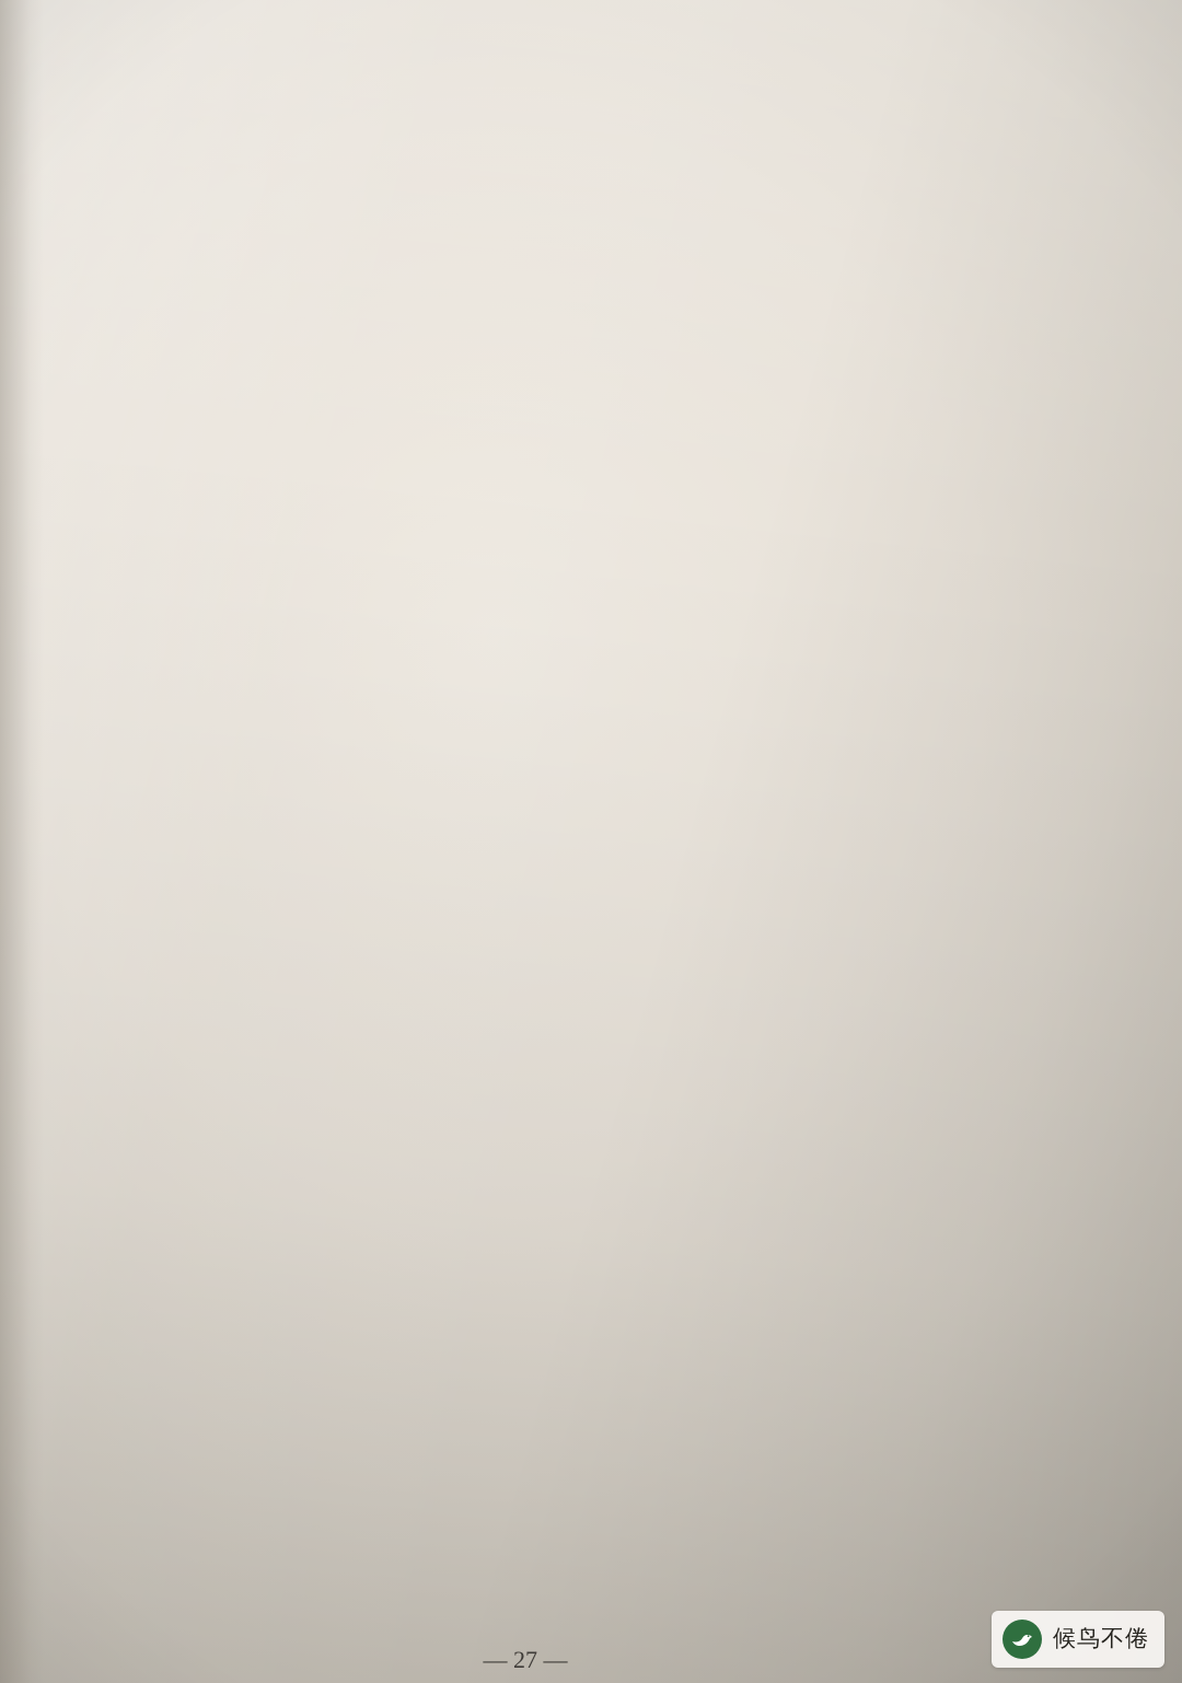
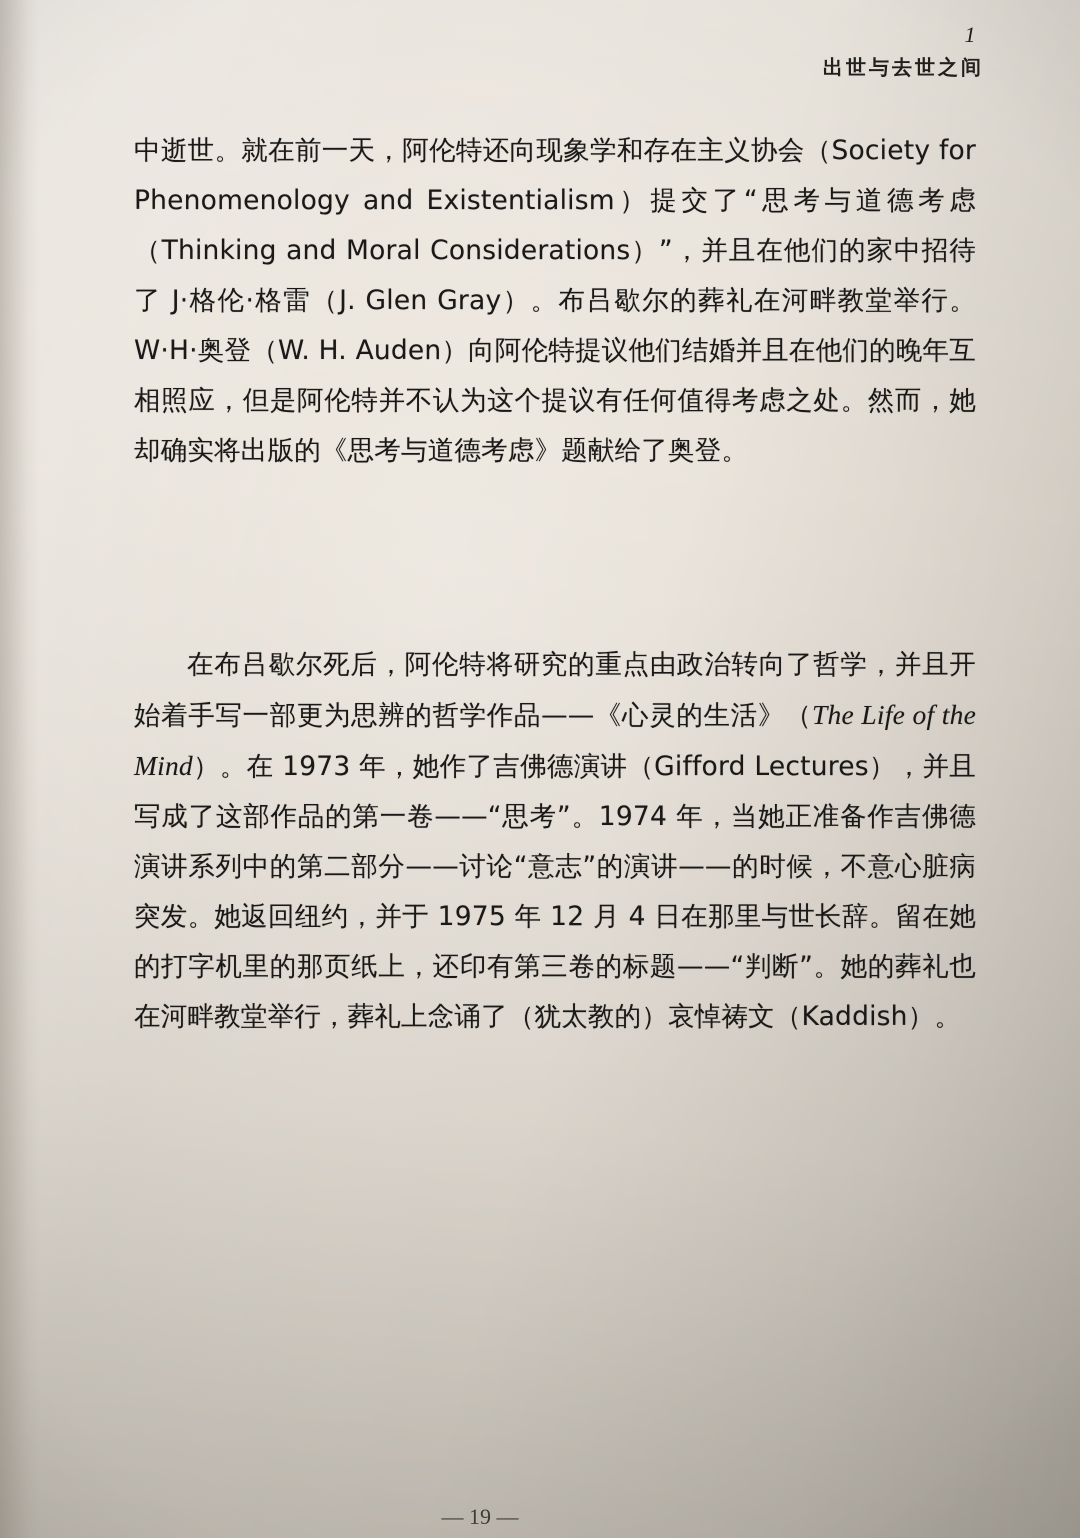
+ 1
+ 出世与去世之间
+ 中逝世。就在前一天，阿伦特还向现象学和存在主义协会（Society for Phenomenology and Existentialism）提交了“思考与道德考虑（Thinking and Moral Considerations）”，并且在他们的家中招待了 J·格伦·格雷（J. Glen Gray）。布吕歇尔的葬礼在河畔教堂举行。W·H·奥登（W. H. Auden）向阿伦特提议他们结婚并且在他们的晚年互相照应，但是阿伦特并不认为这个提议有任何值得考虑之处。然而，她却确实将出版的《思考与道德考虑》题献给了奥登。
+ 在布吕歇尔死后，阿伦特将研究的重点由政治转向了哲学，并且开始着手写一部更为思辨的哲学作品——《心灵的生活》（The Life of the Mind）。在 1973 年，她作了吉佛德演讲（Gifford Lectures），并且写成了这部作品的第一卷——“思考”。1974 年，当她正准备作吉佛德演讲系列中的第二部分——讨论“意志”的演讲——的时候，不意心脏病突发。她返回纽约，并于 1975 年 12 月 4 日在那里与世长辞。留在她的打字机里的那页纸上，还印有第三卷的标题——“判断”。她的葬礼也在河畔教堂举行，葬礼上念诵了（犹太教的）哀悼祷文（Kaddish）。
- — 27 —
+ — 19 —
- 候鸟不倦
